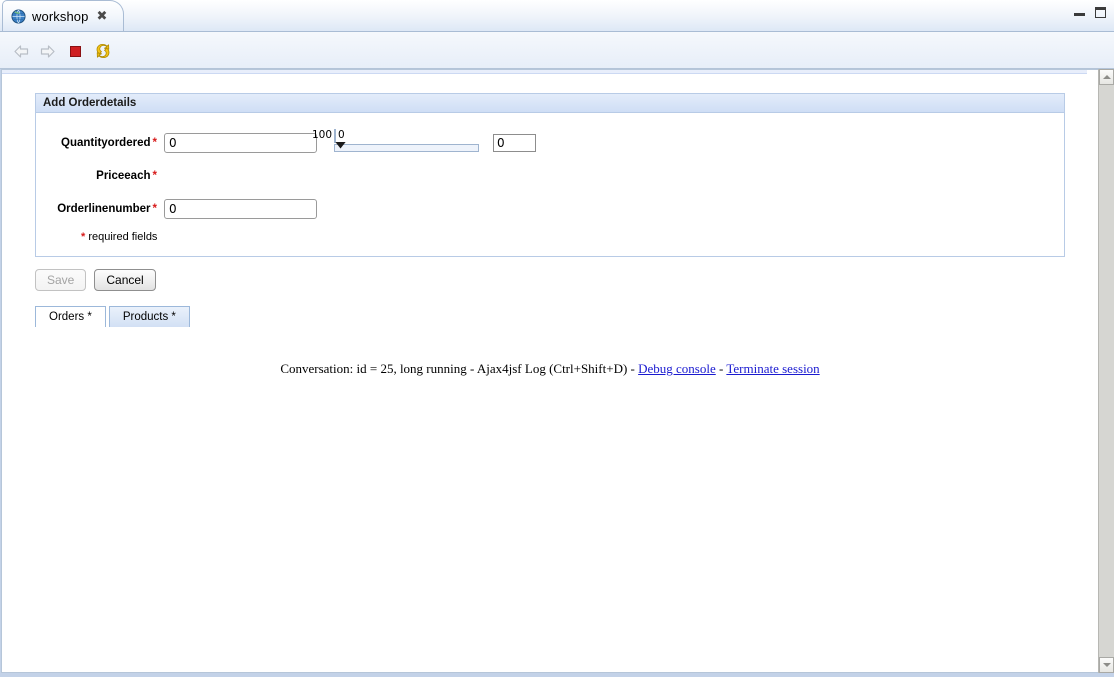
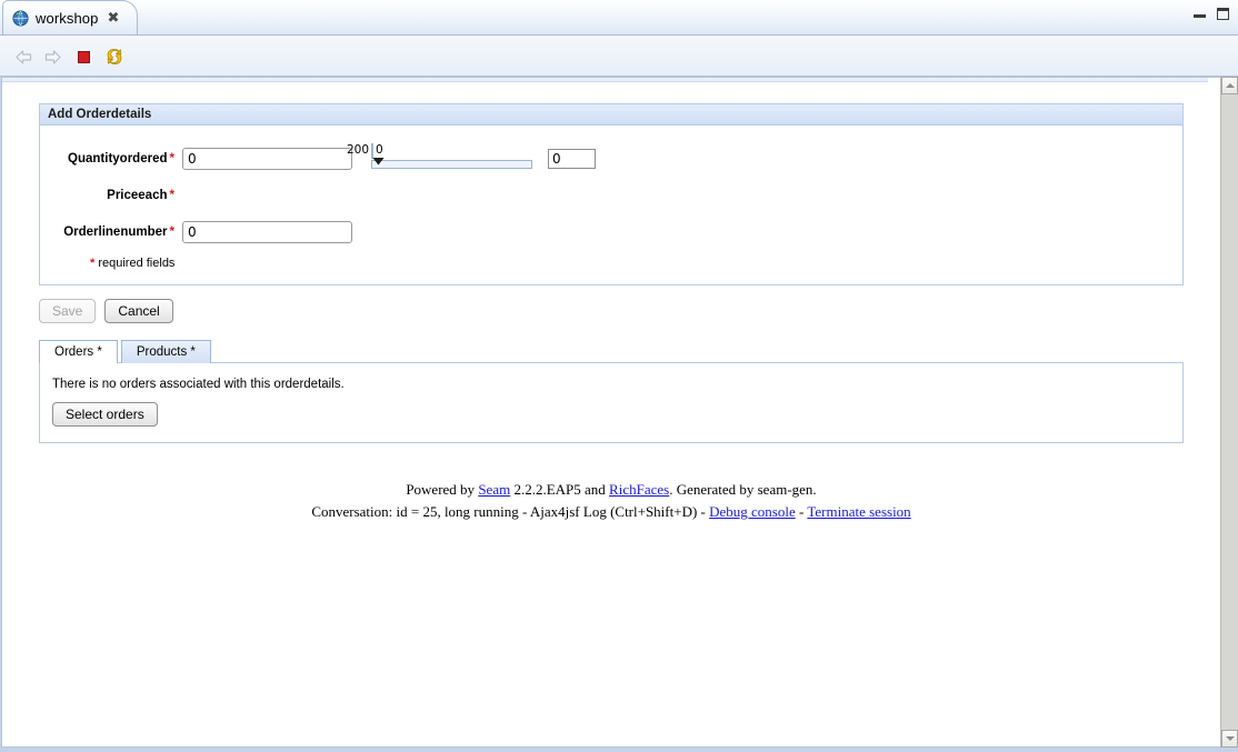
  workshop
  ✖
  Add Orderdetails
  Quantityordered *
  0
  0
- 100
+ 200
  0
  Priceeach *
  Orderlinenumber *
  0
  * required fields
  Save
  Cancel
  Orders *
  Products *
+ There is no orders associated with this orderdetails.
+ Select orders
+ Powered by Seam 2.2.2.EAP5 and RichFaces. Generated by seam-gen.
  Conversation: id = 25, long running - Ajax4jsf Log (Ctrl+Shift+D) - Debug console - Terminate session
